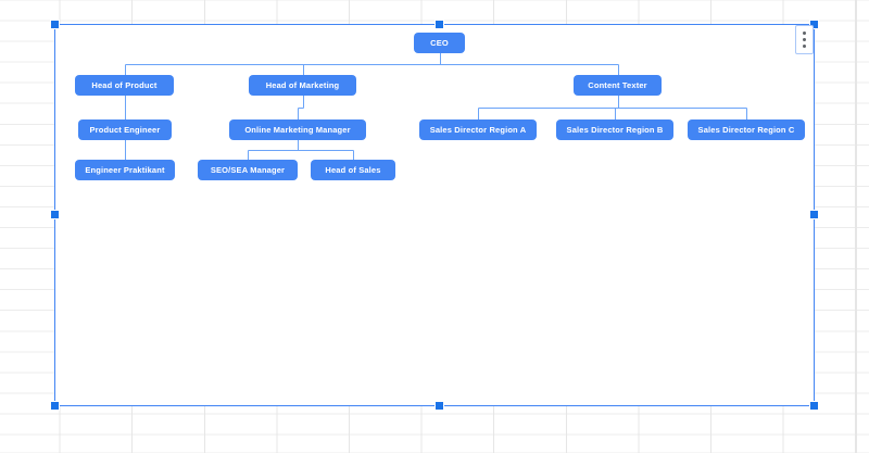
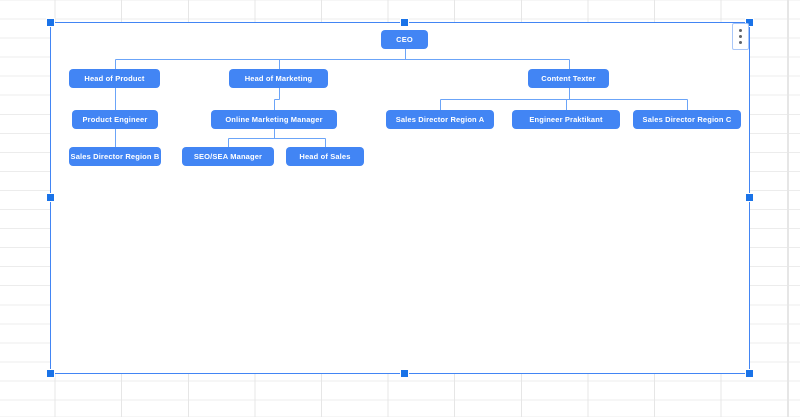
  CEO
  Head of Product
  Head of Marketing
  Content Texter
  Product Engineer
  Online Marketing Manager
  Sales Director Region A
- Sales Director Region B
+ Engineer Praktikant
  Sales Director Region C
- Engineer Praktikant
+ Sales Director Region B
  SEO/SEA Manager
  Head of Sales
